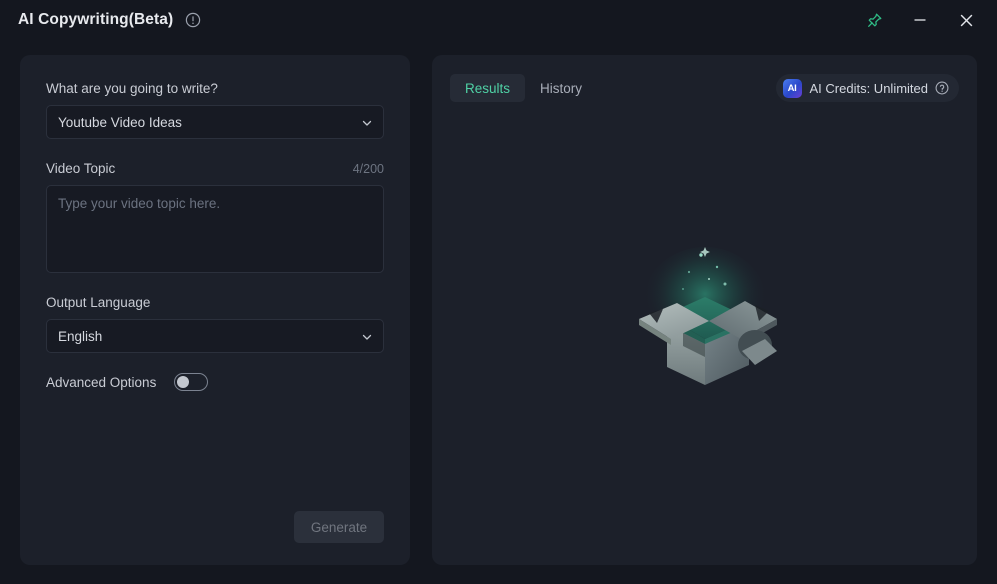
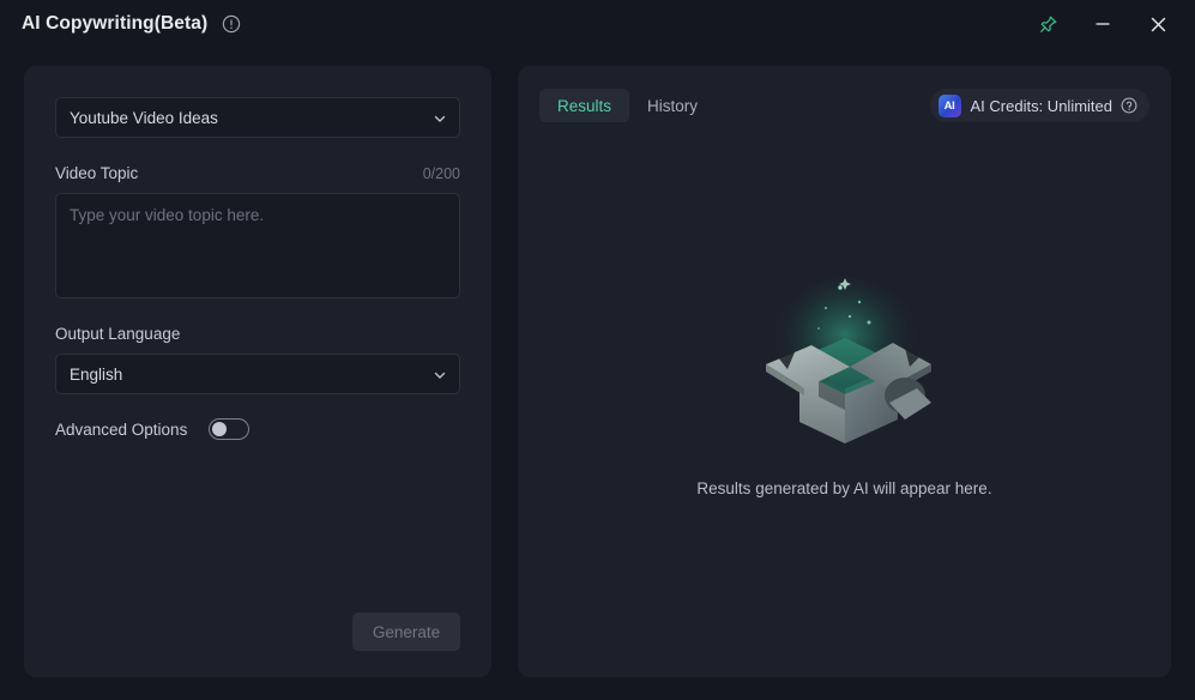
  AI Copywriting(Beta)
- What are you going to write?
  Youtube Video Ideas
  Video Topic
- 4/200
+ 0/200
  Type your video topic here.
  Output Language
  English
  Advanced Options
  Generate
  Results
  History
  AI
  AI Credits: Unlimited
+ Results generated by AI will appear here.
